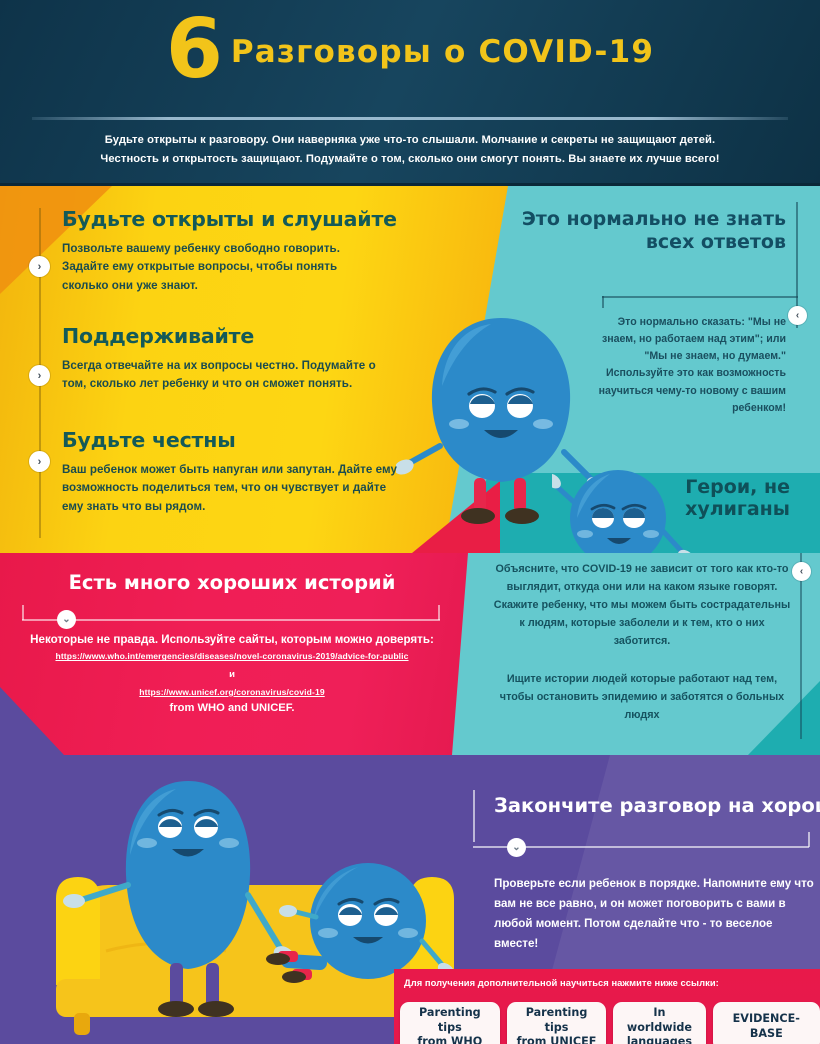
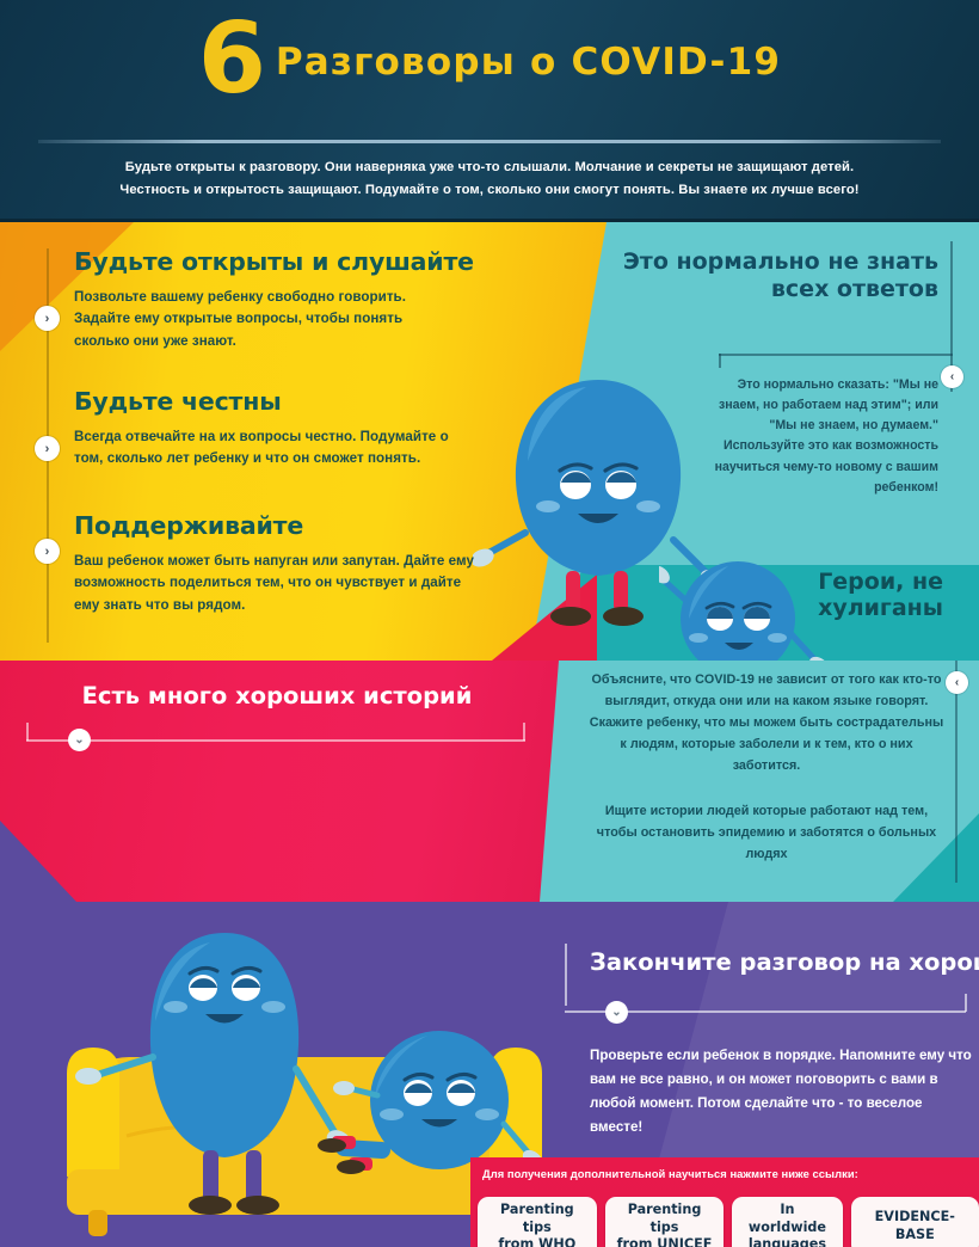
  6
  Разговоры о COVID-19
  Будьте открыты к разговору. Они наверняка уже что-то слышали. Молчание и секреты не защищают детей.
  Честность и открытость защищают. Подумайте о том, сколько они смогут понять. Вы знаете их лучше всего!
  ›
  ›
  ›
  Будьте открыты и слушайте
  Позвольте вашему ребенку свободно говорить. Задайте ему открытые вопросы, чтобы понять сколько они уже знают.
- Поддерживайте
+ Будьте честны
  Всегда отвечайте на их вопросы честно. Подумайте о том, сколько лет ребенку и что он сможет понять.
- Будьте честны
+ Поддерживайте
  Ваш ребенок может быть напуган или запутан. Дайте ему возможность поделиться тем, что он чувствует и дайте ему знать что вы рядом.
  Это нормально не знать всех ответов
  Это нормально сказать: "Мы не знаем, но работаем над этим"; или "Мы не знаем, но думаем." Используйте это как возможность научиться чему-то новому с вашим ребенком!
  ‹
  Герои, не хулиганы
  Есть много хороших историй
  ⌄
- Некоторые не правда. Используйте сайты, которым можно доверять:
- https://www.who.int/emergencies/diseases/novel-coronavirus-2019/advice-for-public
- и
- https://www.unicef.org/coronavirus/covid-19
- from WHO and UNICEF.
  Объясните, что COVID-19 не зависит от того как кто-то выглядит, откуда они или на каком языке говорят. Скажите ребенку, что мы можем быть сострадательны к людям, которые заболели и к тем, кто о них заботится.
  Ищите истории людей которые работают над тем, чтобы остановить эпидемию и заботятся о больных людях
  ‹
  Закончите разговор на хоро
  ⌄
  Проверьте если ребенок в порядке. Напомните ему что вам не все равно, и он может поговорить с вами в любой момент. Потом сделайте что - то веселое вместе!
  Для получения дополнительной научиться нажмите ниже ссылки:
  Parenting tips
  from WHO
  Parenting tips
  from UNICEF
  In worldwide
  languages
  EVIDENCE-BASE
